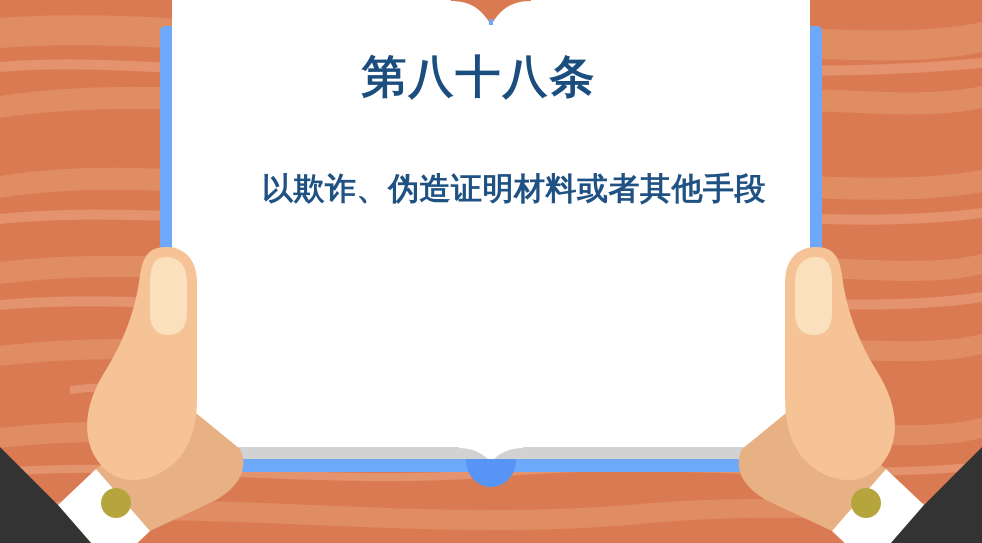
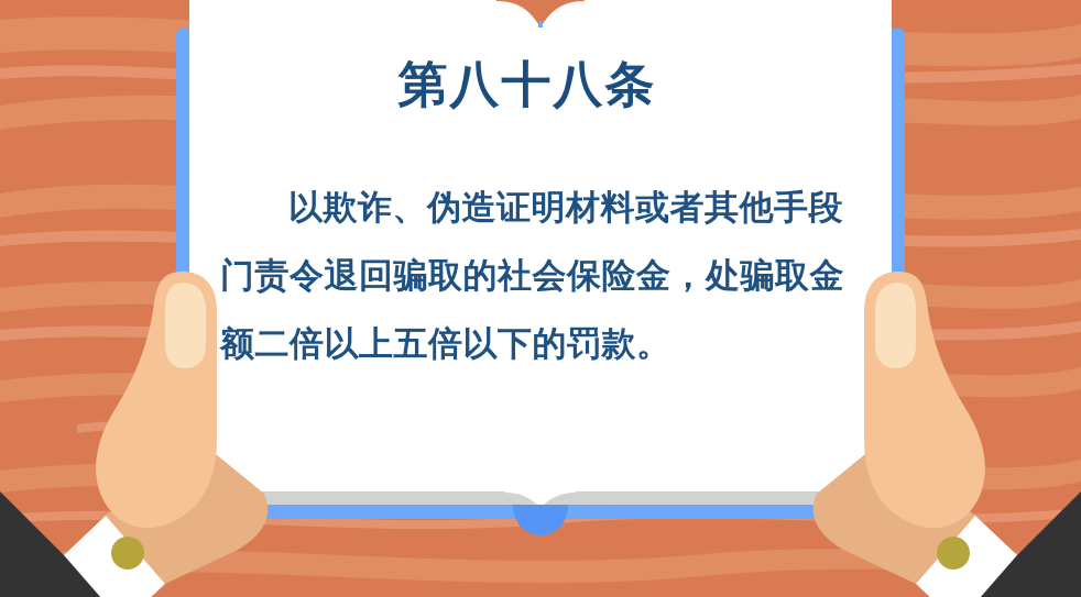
  第八十八条
  以欺诈、伪造证明材料或者其他手段
+ 门责令退回骗取的社会保险金，处骗取金
+ 额二倍以上五倍以下的罚款。
